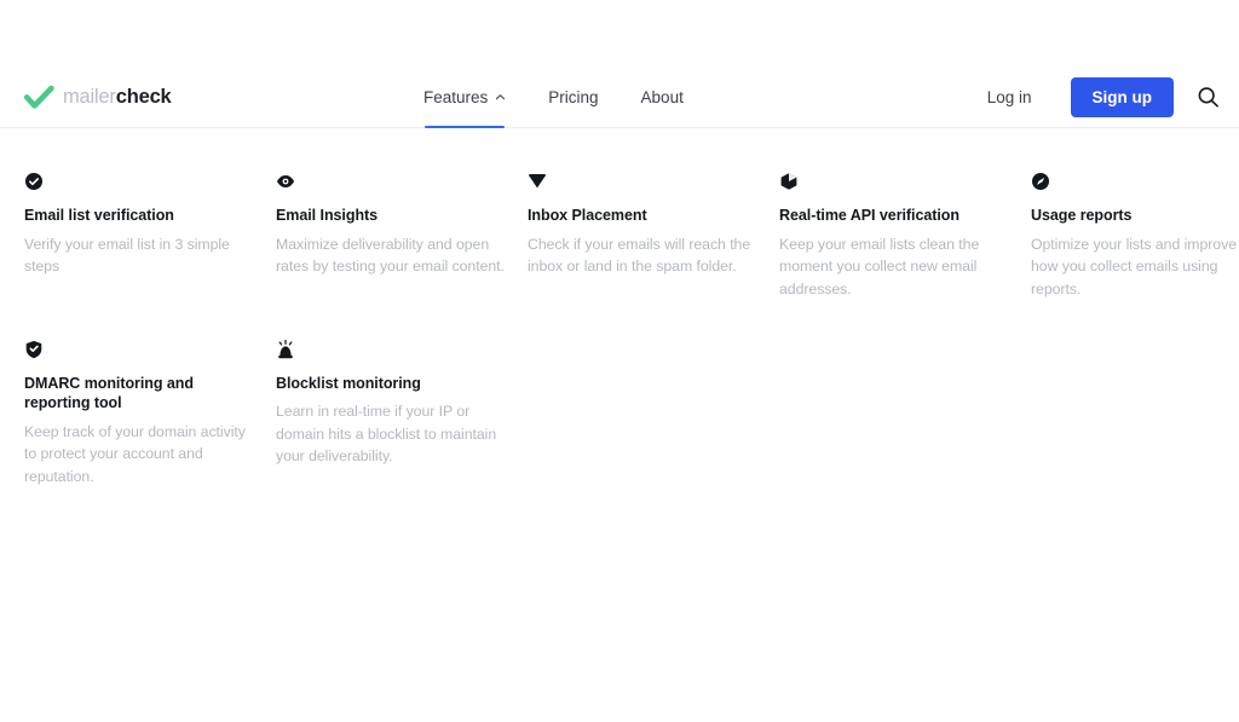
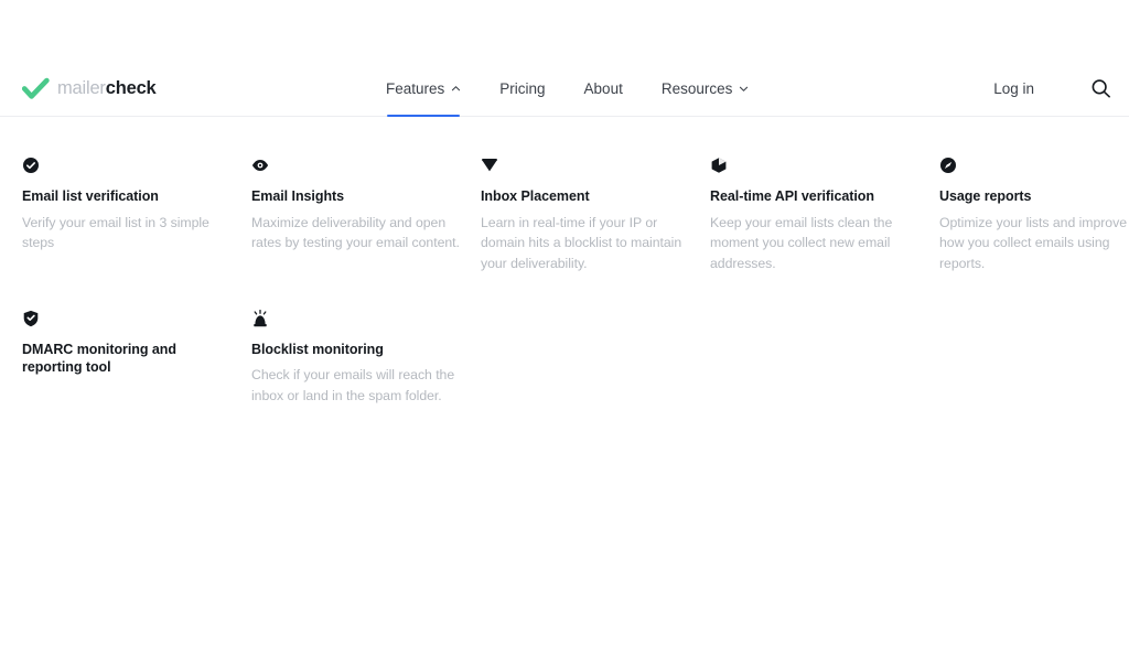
  mailercheck
  Features
  Pricing
  About
+ Resources
  Log in
- Sign up
  Email list verification
  Verify your email list in 3 simple steps
  Email Insights
  Maximize deliverability and open rates by testing your email content.
  Inbox Placement
- Check if your emails will reach the inbox or land in the spam folder.
+ Learn in real-time if your IP or domain hits a blocklist to maintain your deliverability.
  Real-time API verification
  Keep your email lists clean the moment you collect new email addresses.
  Usage reports
  Optimize your lists and improve how you collect emails using reports.
  DMARC monitoring and reporting tool
- Keep track of your domain activity to protect your account and reputation.
  Blocklist monitoring
- Learn in real-time if your IP or domain hits a blocklist to maintain your deliverability.
+ Check if your emails will reach the inbox or land in the spam folder.
